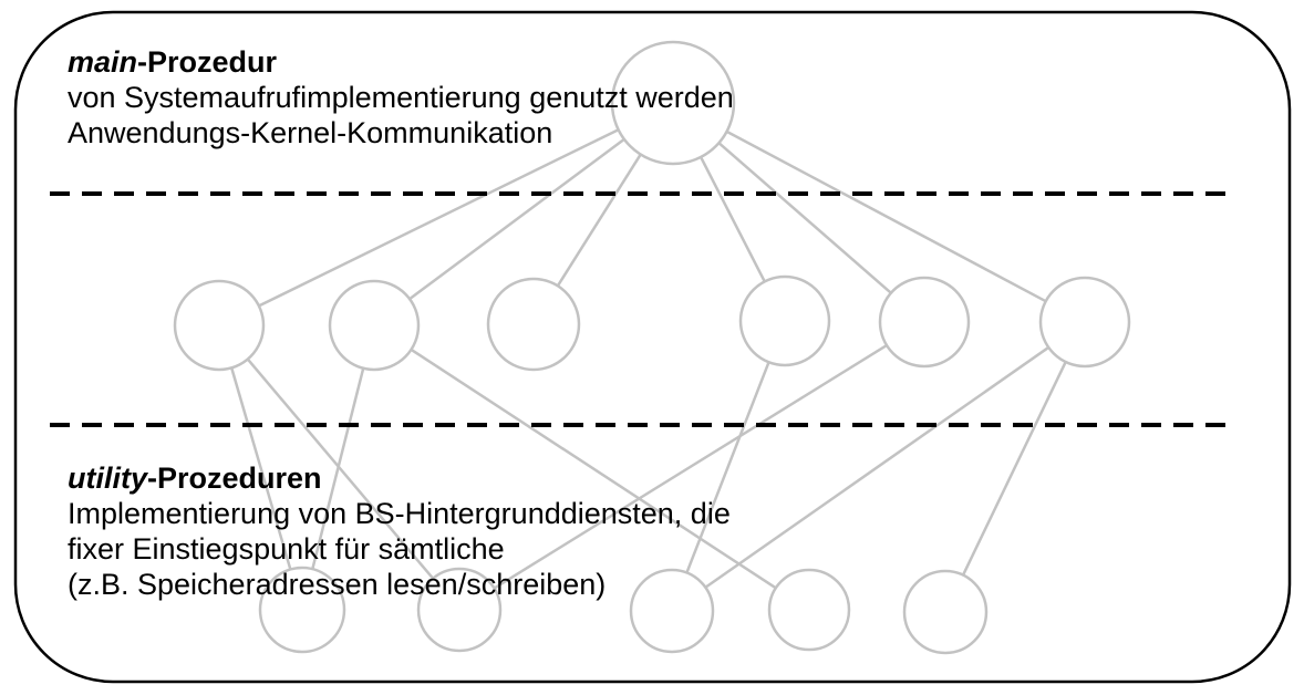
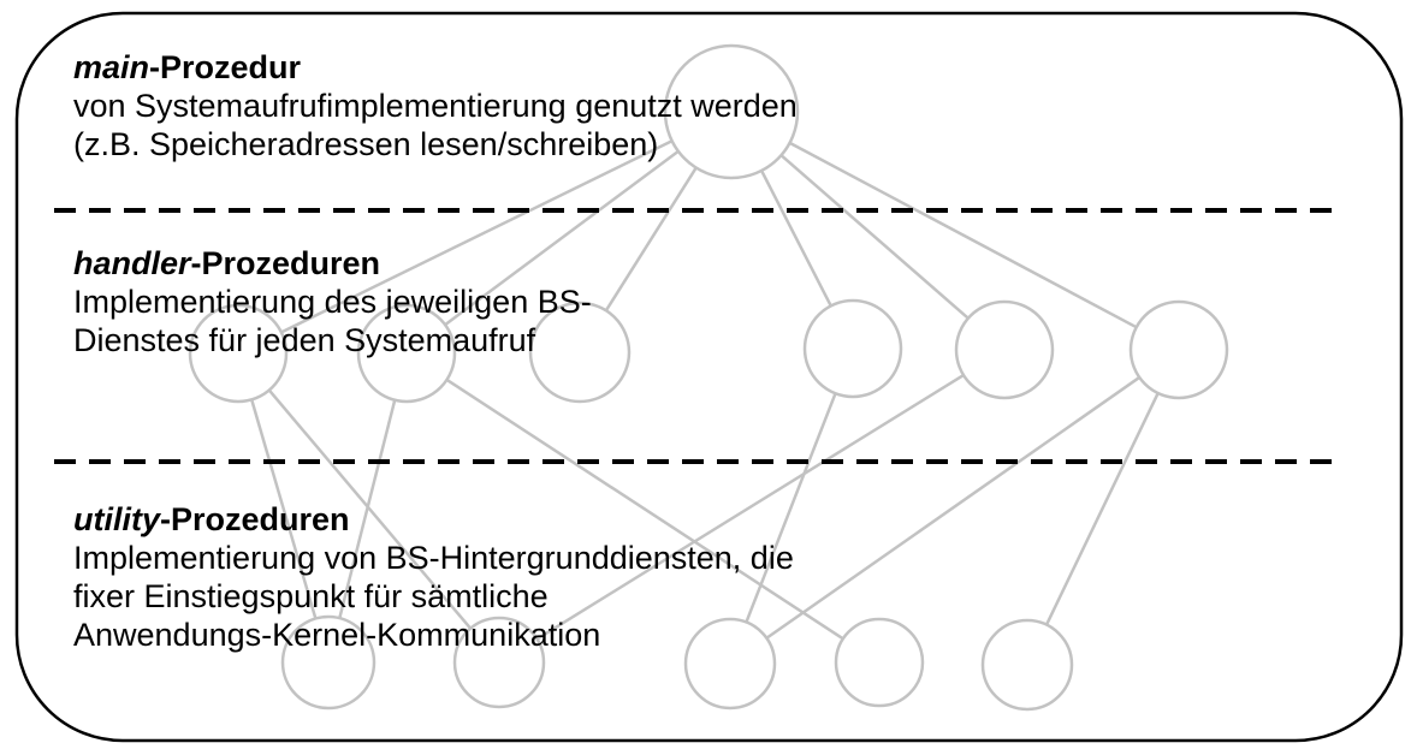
  main-Prozedur
  von Systemaufrufimplementierung genutzt werden
- Anwendungs-Kernel-Kommunikation
+ (z.B. Speicheradressen lesen/schreiben)
+ handler-Prozeduren
+ Implementierung des jeweiligen BS-
+ Dienstes für jeden Systemaufruf
  utility-Prozeduren
  Implementierung von BS-Hintergrunddiensten, die
  fixer Einstiegspunkt für sämtliche
- (z.B. Speicheradressen lesen/schreiben)
+ Anwendungs-Kernel-Kommunikation
